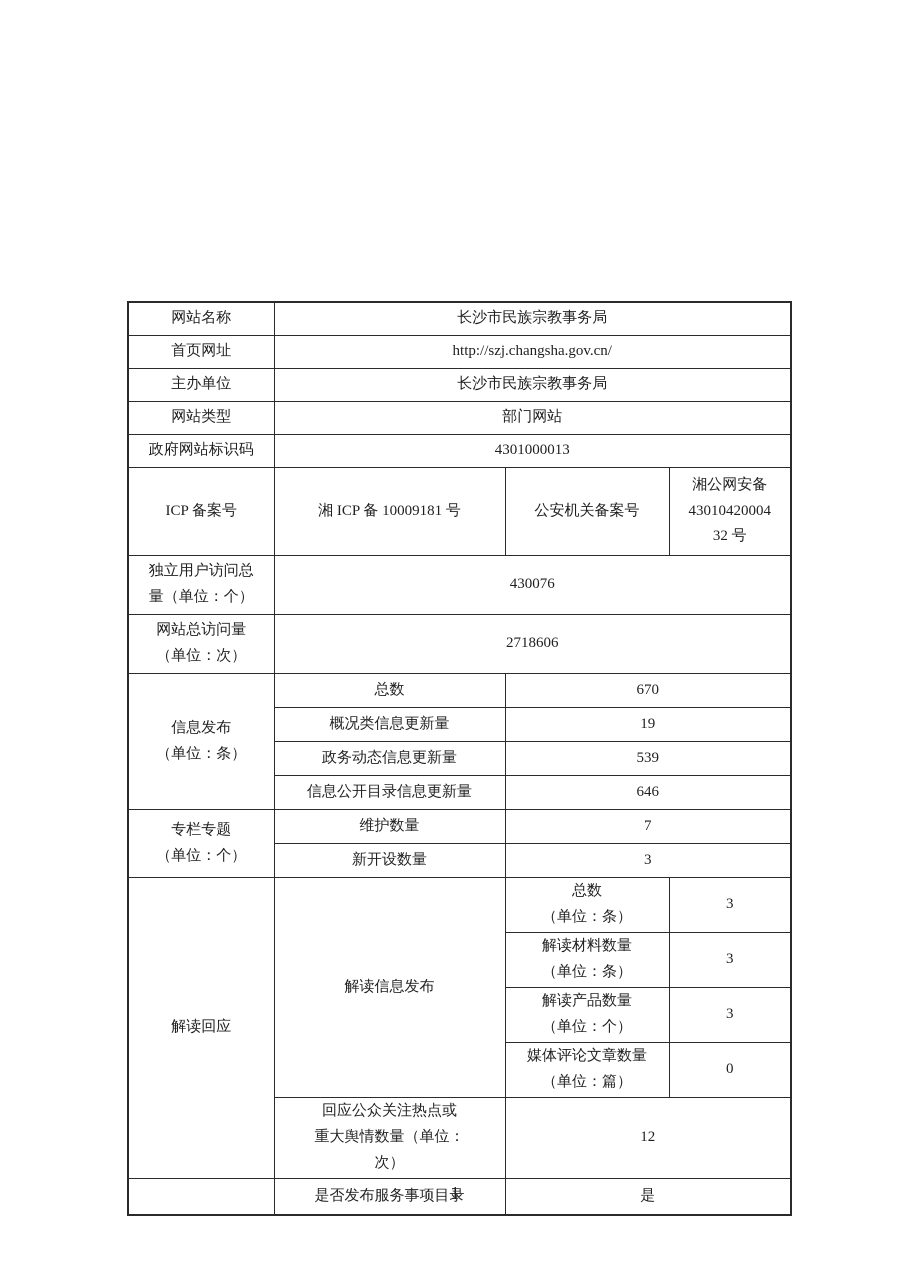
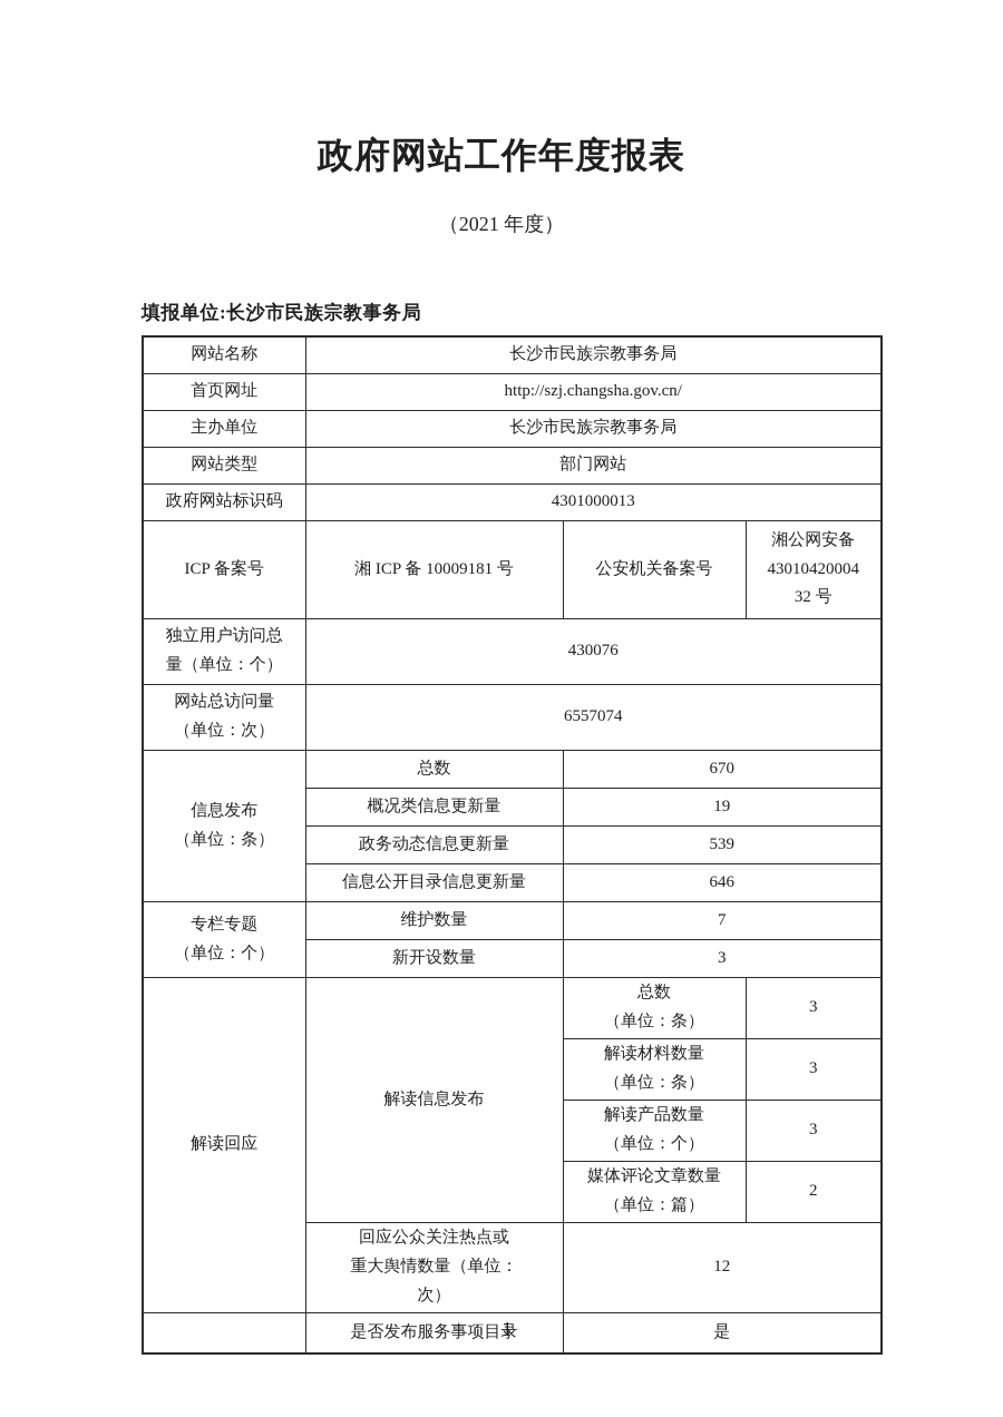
+ 政府网站工作年度报表
+ （2021 年度）
+ 填报单位:长沙市民族宗教事务局
  网站名称	长沙市民族宗教事务局
  首页网址	http://szj.changsha.gov.cn/
  主办单位	长沙市民族宗教事务局
  网站类型	部门网站
  政府网站标识码	4301000013
  ICP 备案号	湘 ICP 备 10009181 号	公安机关备案号	湘公网安备 43010420004 32 号
  独立用户访问总 量（单位：个）	430076
- 网站总访问量 （单位：次）	2718606
+ 网站总访问量 （单位：次）	6557074
  信息发布 （单位：条）	总数	670
  概况类信息更新量	19
  政务动态信息更新量	539
  信息公开目录信息更新量	646
  专栏专题 （单位：个）	维护数量	7
  新开设数量	3
  解读回应	解读信息发布	总数 （单位：条）	3
  解读材料数量 （单位：条）	3
  解读产品数量 （单位：个）	3
- 媒体评论文章数量 （单位：篇）	0
+ 媒体评论文章数量 （单位：篇）	2
  回应公众关注热点或 重大舆情数量（单位： 次）	12
  	是否发布服务事项目录	是
  1
